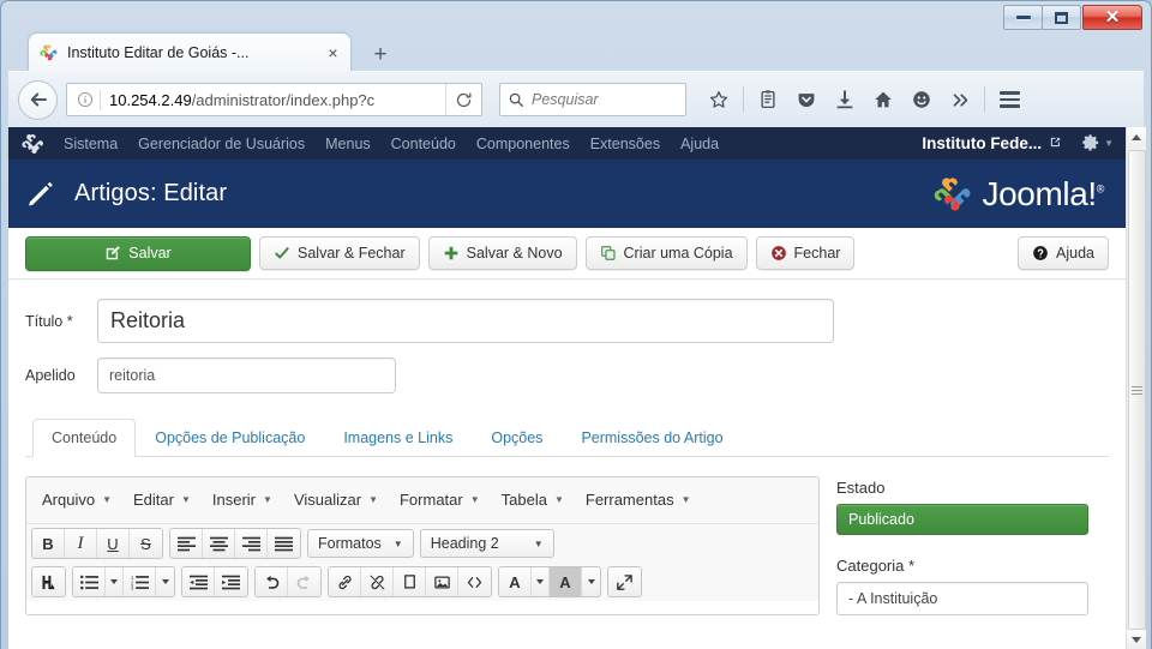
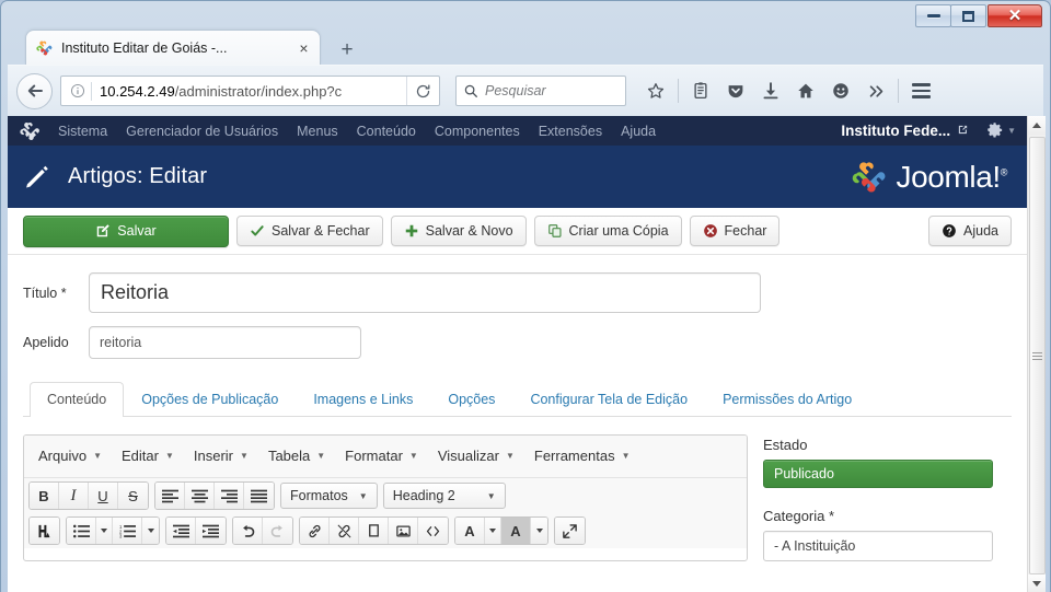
  ✕
  Instituto Editar de Goiás -...
  ×
  +
  10.254.2.49/administrator/index.php?c
  Pesquisar
  Sistema
  Gerenciador de Usuários
  Menus
  Conteúdo
  Componentes
  Extensões
  Ajuda
  Instituto Fede...
  ▼
  Artigos: Editar
  Joomla!®
  Salvar
  Salvar & Fechar
  Salvar & Novo
  Criar uma Cópia
  Fechar
  Ajuda
  Título *
  Reitoria
  Apelido
  reitoria
  Conteúdo
  Opções de Publicação
  Imagens e Links
  Opções
+ Configurar Tela de Edição
  Permissões do Artigo
  Arquivo
  ▼
  Editar
  ▼
  Inserir
  ▼
- Visualizar
+ Tabela
  ▼
  Formatar
  ▼
- Tabela
+ Visualizar
  ▼
  Ferramentas
  ▼
  B
  I
  U
  S
  Formatos
  ▼
  Heading 2
  ▼
  A
  A
  Estado
  Publicado
  Categoria *
  - A Instituição
